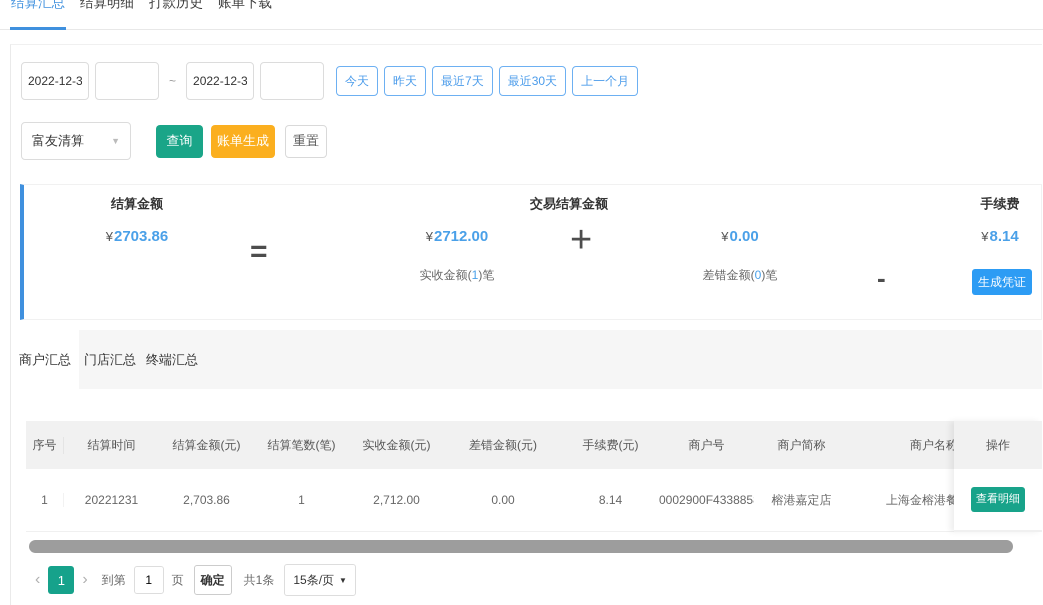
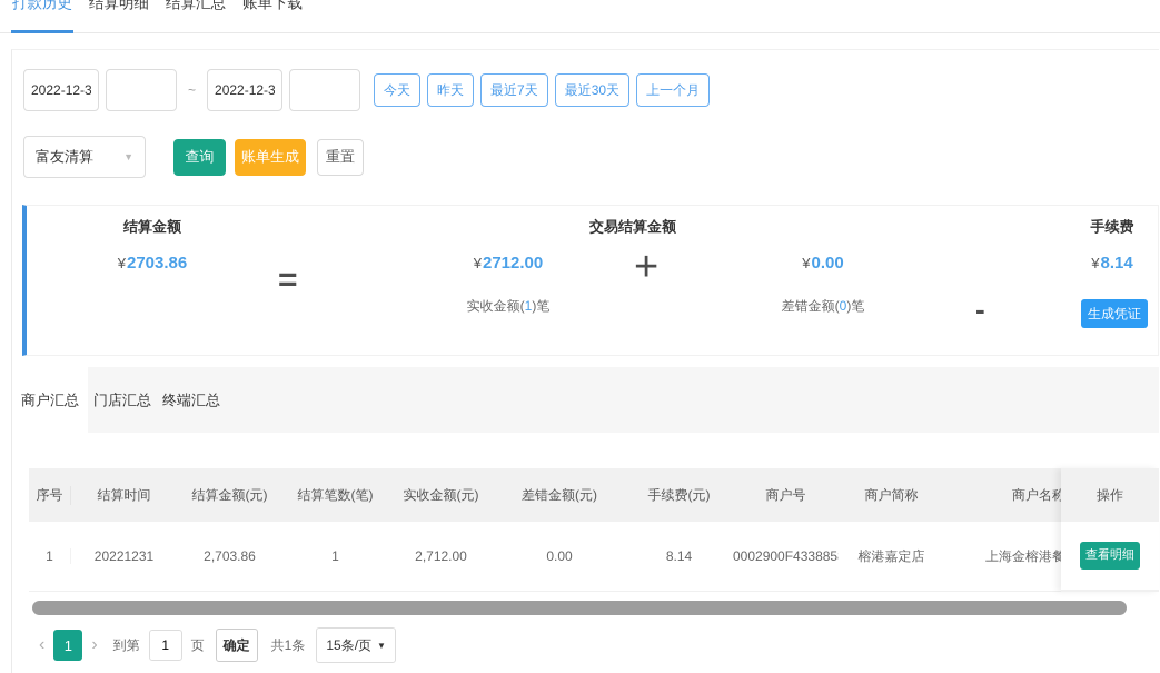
- 结算汇总
+ 打款历史
  结算明细
- 打款历史
+ 结算汇总
  账单下载
  2022-12-3
  ~
  2022-12-3
  今天
  昨天
  最近7天
  最近30天
  上一个月
  富友清算
  ▼
  查询
  账单生成
  重置
  结算金额
  ¥2703.86
  =
  交易结算金额
  ¥2712.00
  实收金额(1)笔
  +
  ¥0.00
  差错金额(0)笔
  -
  手续费
  ¥8.14
  生成凭证
  商户汇总
  门店汇总
  终端汇总
  序号
  结算时间
  结算金额(元)
  结算笔数(笔)
  实收金额(元)
  差错金额(元)
  手续费(元)
  商户号
  商户简称
  商户名称
  1
  20221231
  2,703.86
  1
  2,712.00
  0.00
  8.14
  0002900F433885
  榕港嘉定店
  上海金榕港餐
  操作
  查看明细
  ‹
  1
  ›
  到第
  1
  页
  确定
  共1条
  15条/页
  ▼
